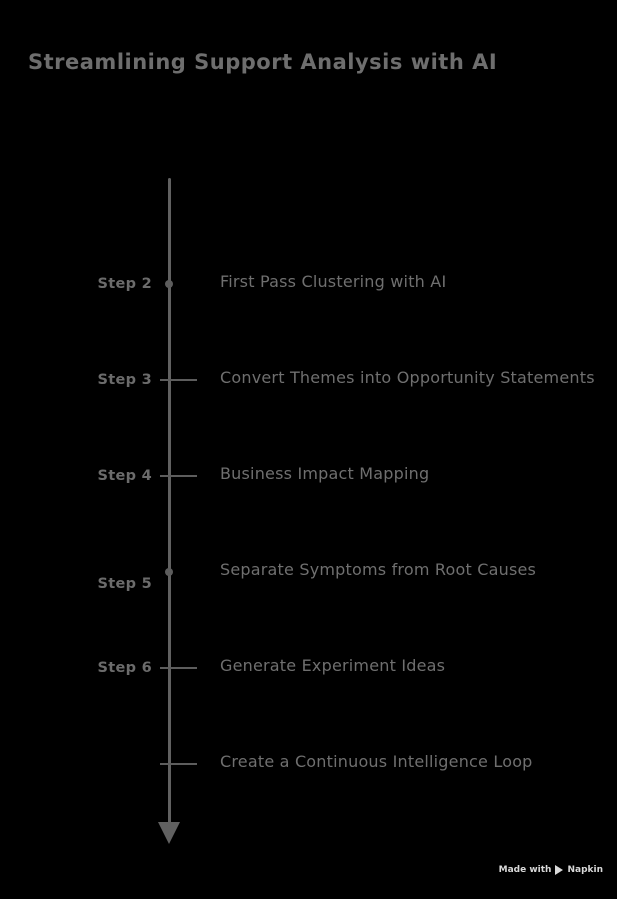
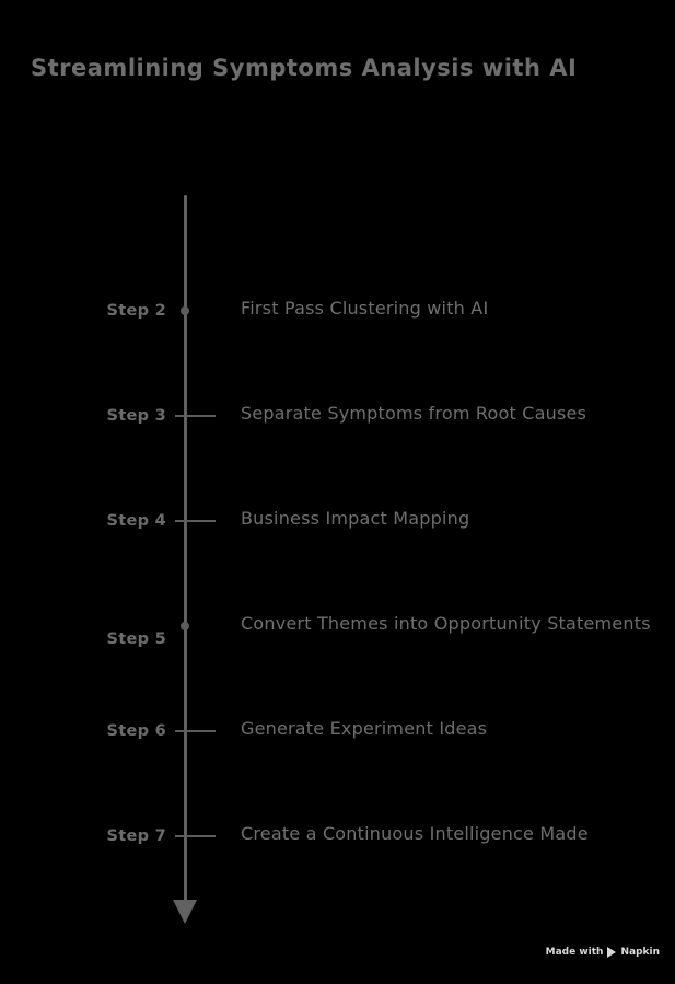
- Streamlining Support Analysis with AI
+ Streamlining Symptoms Analysis with AI
  Step 2
  First Pass Clustering with AI
  Step 3
- Convert Themes into Opportunity Statements
+ Separate Symptoms from Root Causes
  Step 4
  Business Impact Mapping
  Step 5
- Separate Symptoms from Root Causes
+ Convert Themes into Opportunity Statements
  Step 6
  Generate Experiment Ideas
+ Step 7
- Create a Continuous Intelligence Loop
+ Create a Continuous Intelligence Made
  Made with
  Napkin
